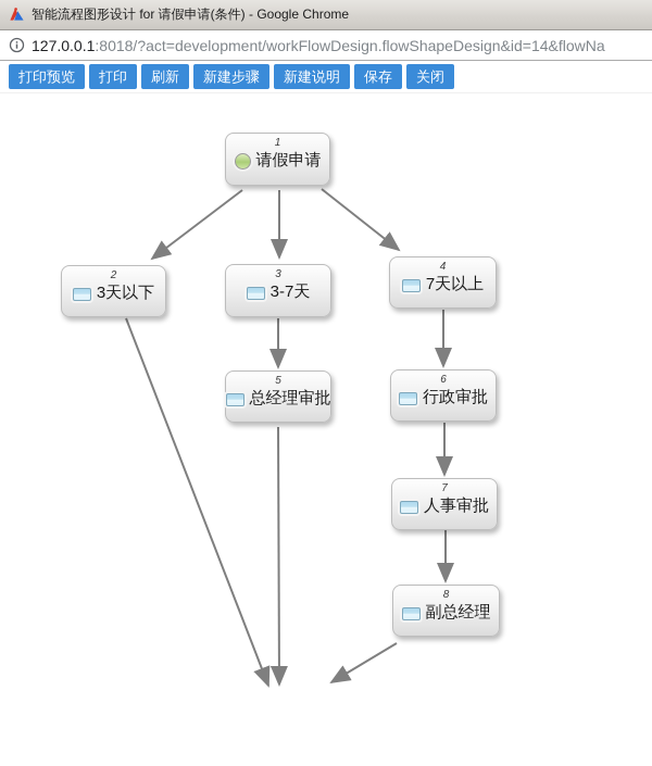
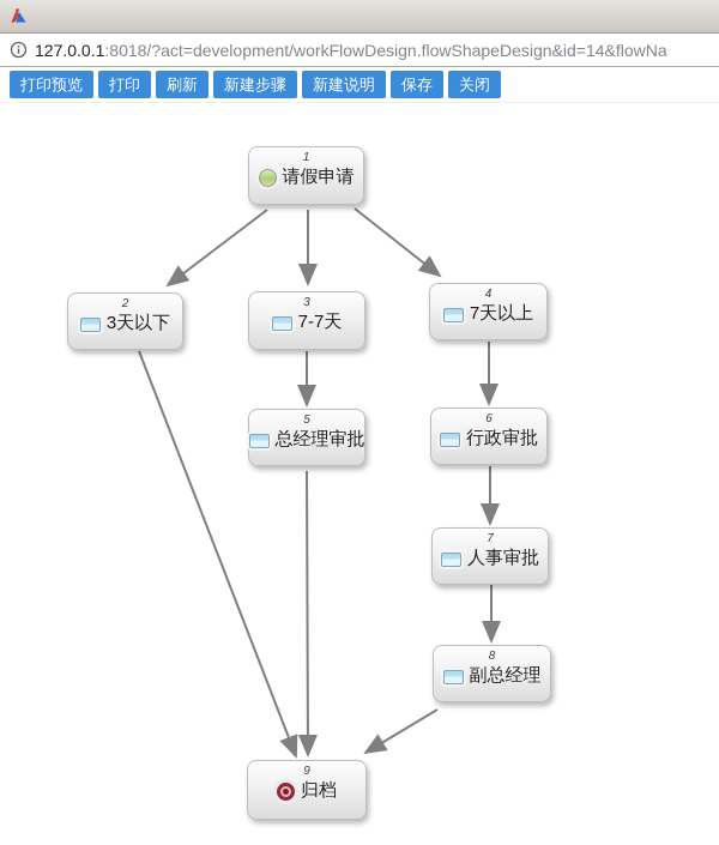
- 智能流程图形设计 for 请假申请(条件) - Google Chrome
  127.0.0.1
  :8018/?act=development/workFlowDesign.flowShapeDesign&id=14&flowNa
  打印预览
  打印
  刷新
  新建步骤
  新建说明
  保存
  关闭
  1
  请假申请
  2
  3天以下
  3
- 3-7天
+ 7-7天
  4
  7天以上
  5
  总经理审批
  6
  行政审批
  7
  人事审批
  8
  副总经理
+ 9
+ 归档
